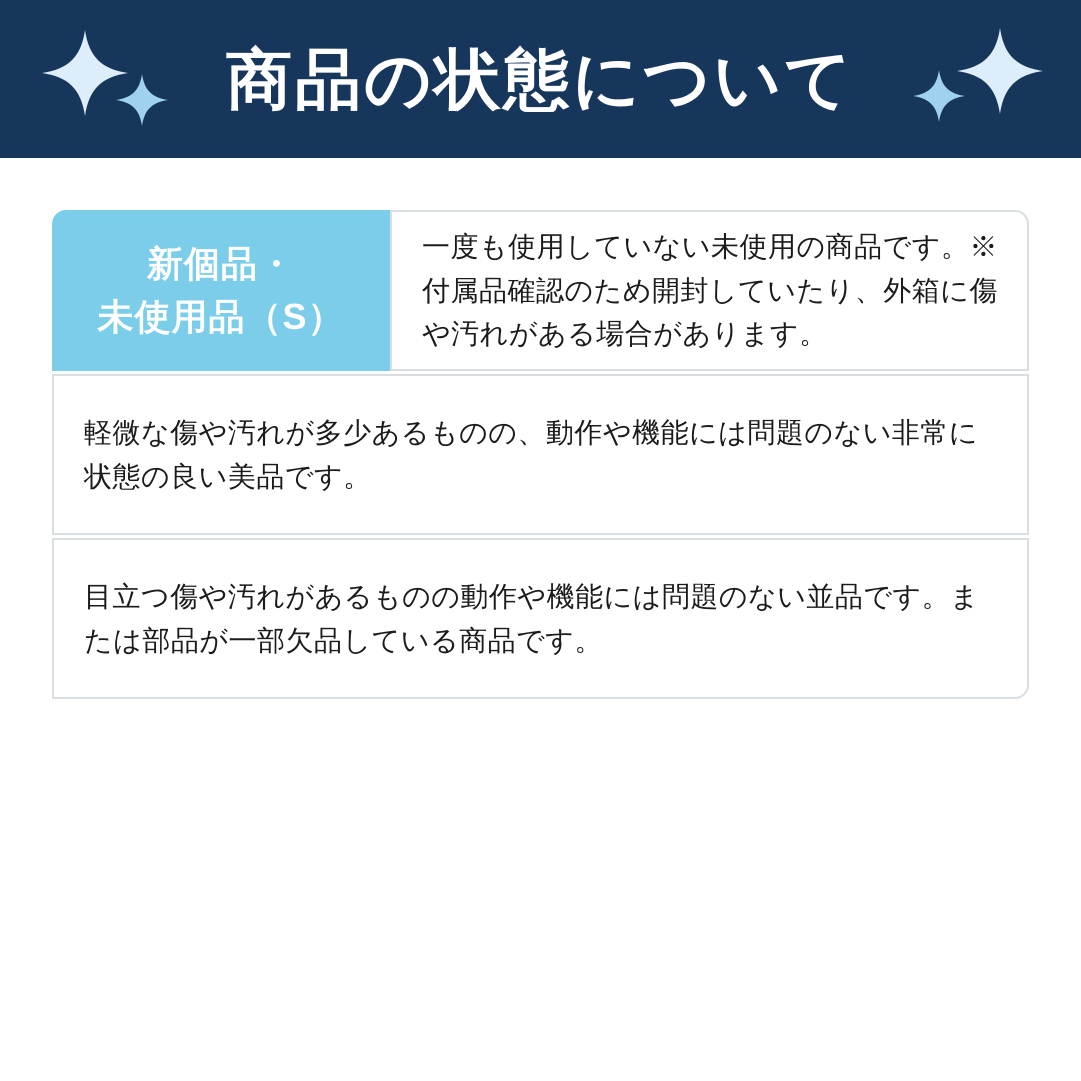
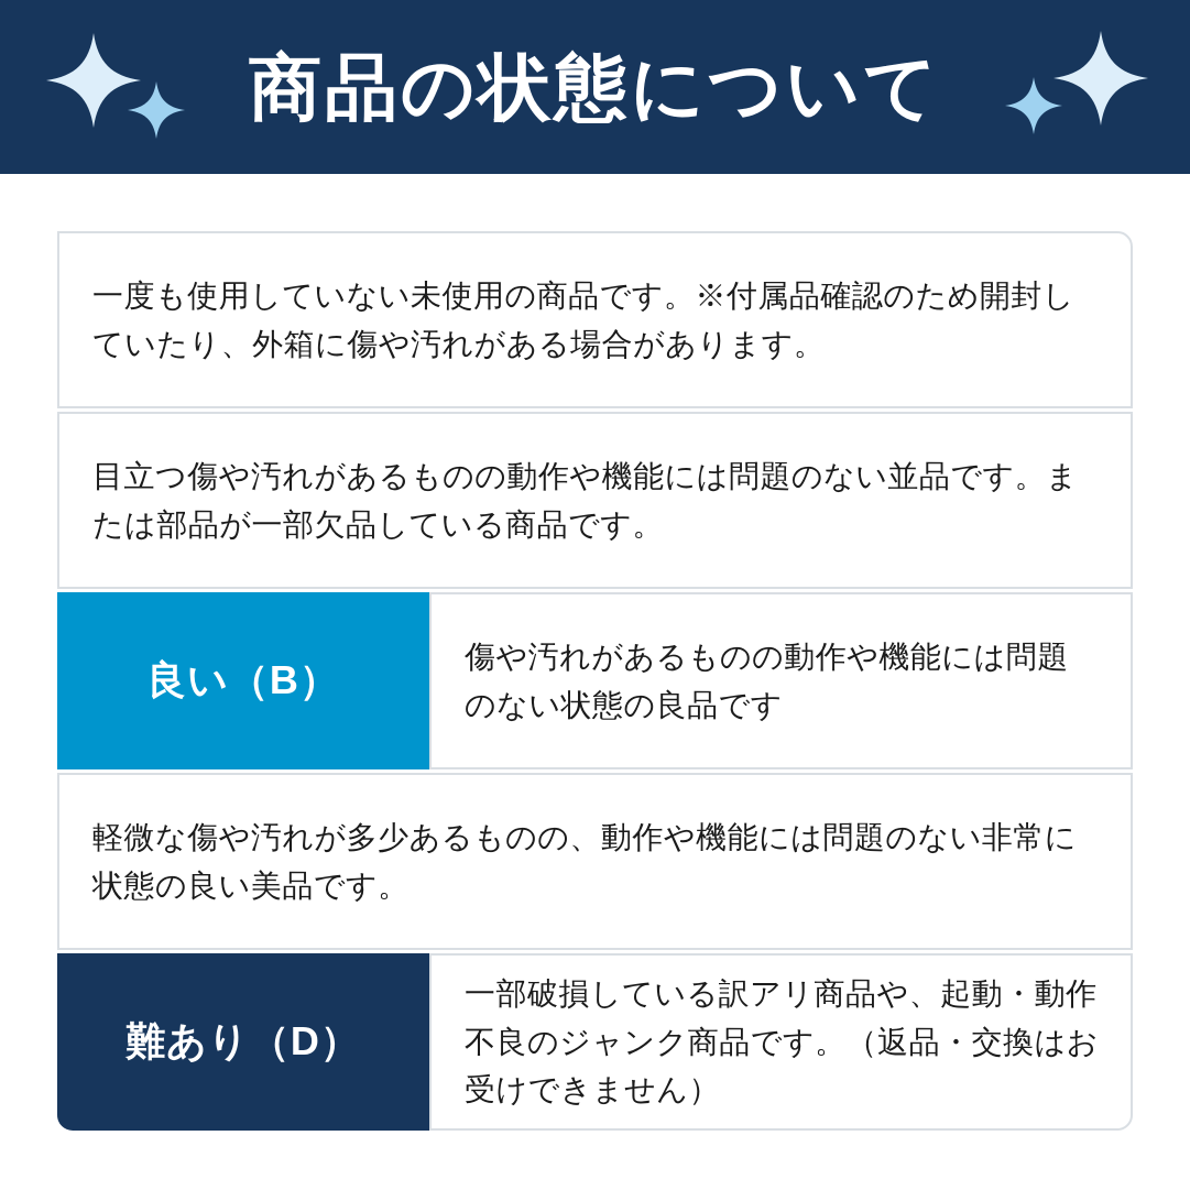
  商品の状態について
- 新個品・
- 未使用品（S）
  一度も使用していない未使用の商品です。※付属品確認のため開封していたり、外箱に傷や汚れがある場合があります。
- 軽微な傷や汚れが多少あるものの、動作や機能には問題のない非常に状態の良い美品です。
+ 目立つ傷や汚れがあるものの動作や機能には問題のない並品です。または部品が一部欠品している商品です。
+ 良い（B）
+ 傷や汚れがあるものの動作や機能には問題のない状態の良品です
- 目立つ傷や汚れがあるものの動作や機能には問題のない並品です。または部品が一部欠品している商品です。
+ 軽微な傷や汚れが多少あるものの、動作や機能には問題のない非常に状態の良い美品です。
+ 難あり（D）
+ 一部破損している訳アリ商品や、起動・動作不良のジャンク商品です。（返品・交換はお受けできません）
